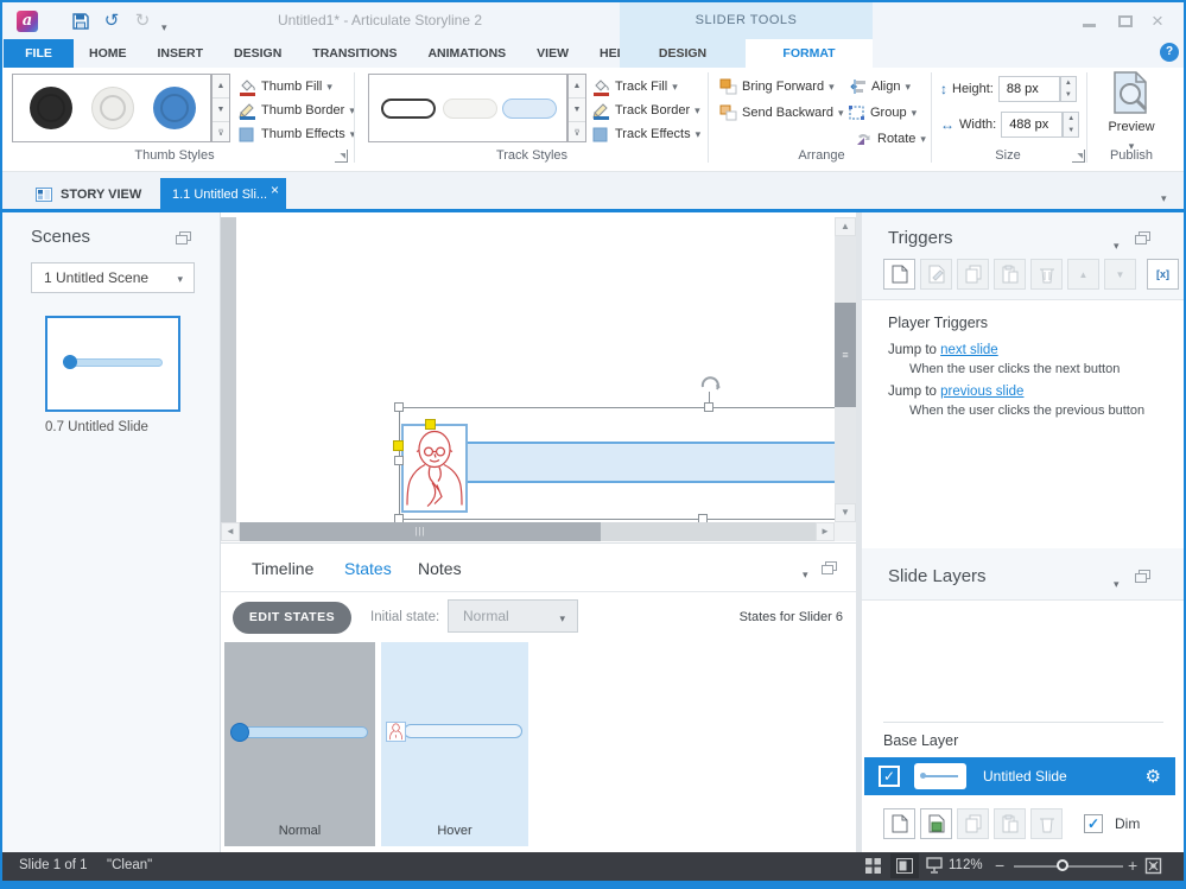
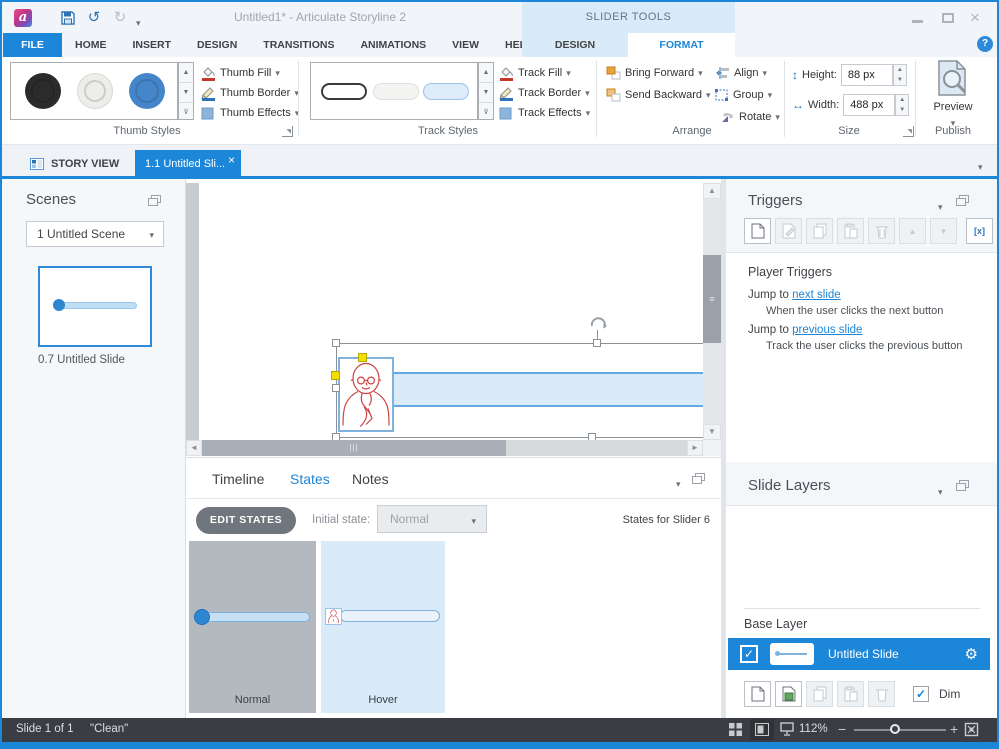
  SLIDER TOOLS
  a
  ↺
  ↻
  Untitled1* - Articulate Storyline 2
  ×
  FILE
  HOME
  INSERT
  DESIGN
  TRANSITIONS
  ANIMATIONS
  VIEW
  DESIGN
  FORMAT
  ?
  Thumb Fill
  Thumb Border
  Thumb Effects
  Thumb Styles
  Track Fill
  Track Border
  Track Effects
  Track Styles
  Bring Forward
  Send Backward
  Align
  Group
  Rotate
  Arrange
  ↕
  Height:
  88 px
  ↔
  Width:
  488 px
  Size
  Preview
  Publish
  STORY VIEW
  1.1 Untitled Sli...
  Scenes
  1 Untitled Scene
  0.7 Untitled Slide
  ◄
  |||
  ►
  ▲
  ≡
  ▼
  Timeline
  States
  Notes
  EDIT STATES
  Initial state:
  Normal
  States for Slider 6
  Normal
  Hover
  Triggers
  ▲
  ▼
  [x]
  Player Triggers
  Jump to next slide
  When the user clicks the next button
  Jump to previous slide
- When the user clicks the previous button
+ Track the user clicks the previous button
  Slide Layers
  Base Layer
  ✓
  Untitled Slide
  ✓
  Dim
  Slide 1 of 1
  "Clean"
  112%
  −
  +
